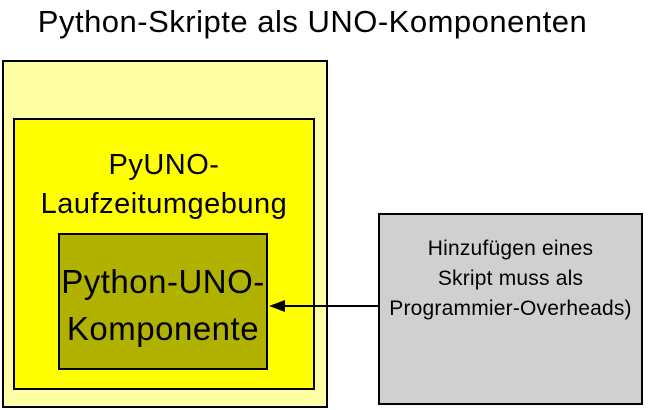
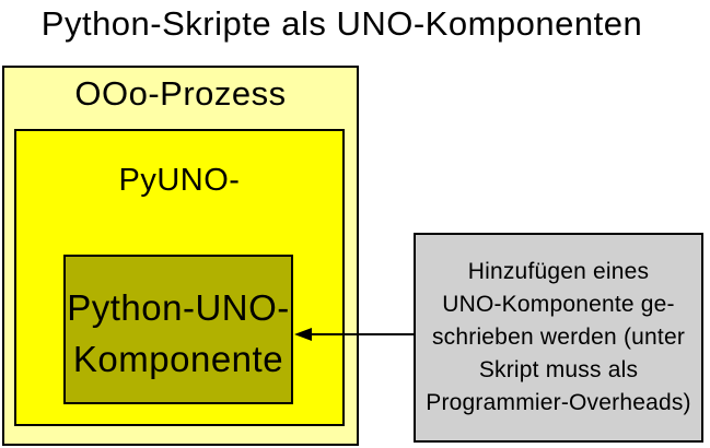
  Python-Skripte als UNO-Komponenten
+ OOo-Prozess
  PyUNO-
- Laufzeitumgebung
  Python-UNO-
  Komponente
  Hinzufügen eines
+ UNO-Komponente ge-
+ schrieben werden (unter
  Skript muss als
  Programmier-Overheads)
